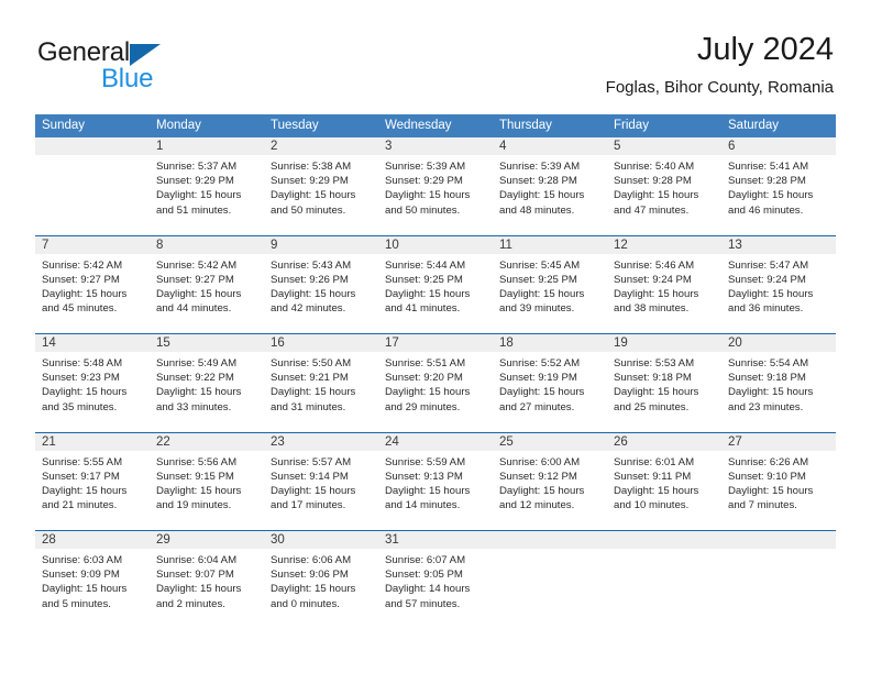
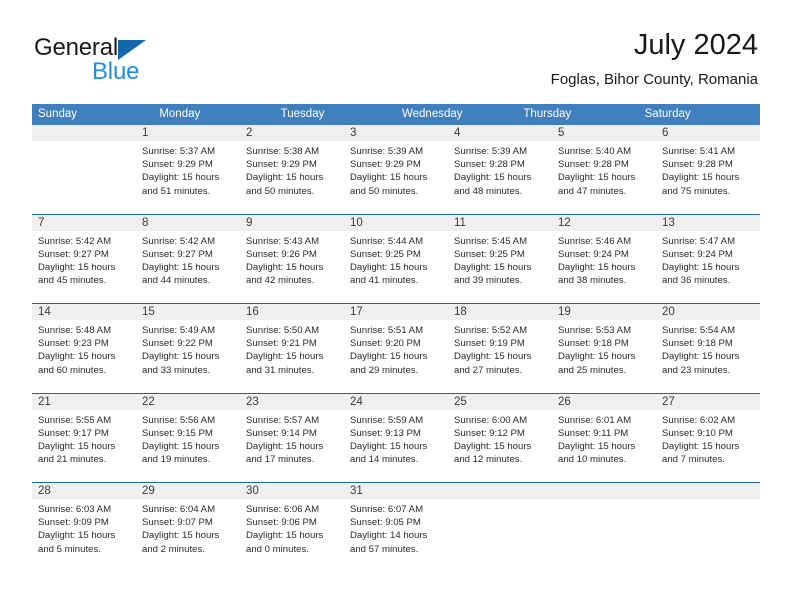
  General
  Blue
  July 2024
  Foglas, Bihor County, Romania
  Sunday
  Monday
  Tuesday
  Wednesday
  Thursday
- Friday
  Saturday
  1
  Sunrise: 5:37 AM
  Sunset: 9:29 PM
  Daylight: 15 hours
  and 51 minutes.
  2
  Sunrise: 5:38 AM
  Sunset: 9:29 PM
  Daylight: 15 hours
  and 50 minutes.
  3
  Sunrise: 5:39 AM
  Sunset: 9:29 PM
  Daylight: 15 hours
  and 50 minutes.
  4
  Sunrise: 5:39 AM
  Sunset: 9:28 PM
  Daylight: 15 hours
  and 48 minutes.
  5
  Sunrise: 5:40 AM
  Sunset: 9:28 PM
  Daylight: 15 hours
  and 47 minutes.
  6
  Sunrise: 5:41 AM
  Sunset: 9:28 PM
  Daylight: 15 hours
- and 46 minutes.
+ and 75 minutes.
  7
  Sunrise: 5:42 AM
  Sunset: 9:27 PM
  Daylight: 15 hours
  and 45 minutes.
  8
  Sunrise: 5:42 AM
  Sunset: 9:27 PM
  Daylight: 15 hours
  and 44 minutes.
  9
  Sunrise: 5:43 AM
  Sunset: 9:26 PM
  Daylight: 15 hours
  and 42 minutes.
  10
  Sunrise: 5:44 AM
  Sunset: 9:25 PM
  Daylight: 15 hours
  and 41 minutes.
  11
  Sunrise: 5:45 AM
  Sunset: 9:25 PM
  Daylight: 15 hours
  and 39 minutes.
  12
  Sunrise: 5:46 AM
  Sunset: 9:24 PM
  Daylight: 15 hours
  and 38 minutes.
  13
  Sunrise: 5:47 AM
  Sunset: 9:24 PM
  Daylight: 15 hours
  and 36 minutes.
  14
  Sunrise: 5:48 AM
  Sunset: 9:23 PM
  Daylight: 15 hours
- and 35 minutes.
+ and 60 minutes.
  15
  Sunrise: 5:49 AM
  Sunset: 9:22 PM
  Daylight: 15 hours
  and 33 minutes.
  16
  Sunrise: 5:50 AM
  Sunset: 9:21 PM
  Daylight: 15 hours
  and 31 minutes.
  17
  Sunrise: 5:51 AM
  Sunset: 9:20 PM
  Daylight: 15 hours
  and 29 minutes.
  18
  Sunrise: 5:52 AM
  Sunset: 9:19 PM
  Daylight: 15 hours
  and 27 minutes.
  19
  Sunrise: 5:53 AM
  Sunset: 9:18 PM
  Daylight: 15 hours
  and 25 minutes.
  20
  Sunrise: 5:54 AM
  Sunset: 9:18 PM
  Daylight: 15 hours
  and 23 minutes.
  21
  Sunrise: 5:55 AM
  Sunset: 9:17 PM
  Daylight: 15 hours
  and 21 minutes.
  22
  Sunrise: 5:56 AM
  Sunset: 9:15 PM
  Daylight: 15 hours
  and 19 minutes.
  23
  Sunrise: 5:57 AM
  Sunset: 9:14 PM
  Daylight: 15 hours
  and 17 minutes.
  24
  Sunrise: 5:59 AM
  Sunset: 9:13 PM
  Daylight: 15 hours
  and 14 minutes.
  25
  Sunrise: 6:00 AM
  Sunset: 9:12 PM
  Daylight: 15 hours
  and 12 minutes.
  26
  Sunrise: 6:01 AM
  Sunset: 9:11 PM
  Daylight: 15 hours
  and 10 minutes.
  27
- Sunrise: 6:26 AM
+ Sunrise: 6:02 AM
  Sunset: 9:10 PM
  Daylight: 15 hours
  and 7 minutes.
  28
  Sunrise: 6:03 AM
  Sunset: 9:09 PM
  Daylight: 15 hours
  and 5 minutes.
  29
  Sunrise: 6:04 AM
  Sunset: 9:07 PM
  Daylight: 15 hours
  and 2 minutes.
  30
  Sunrise: 6:06 AM
  Sunset: 9:06 PM
  Daylight: 15 hours
  and 0 minutes.
  31
  Sunrise: 6:07 AM
  Sunset: 9:05 PM
  Daylight: 14 hours
  and 57 minutes.
